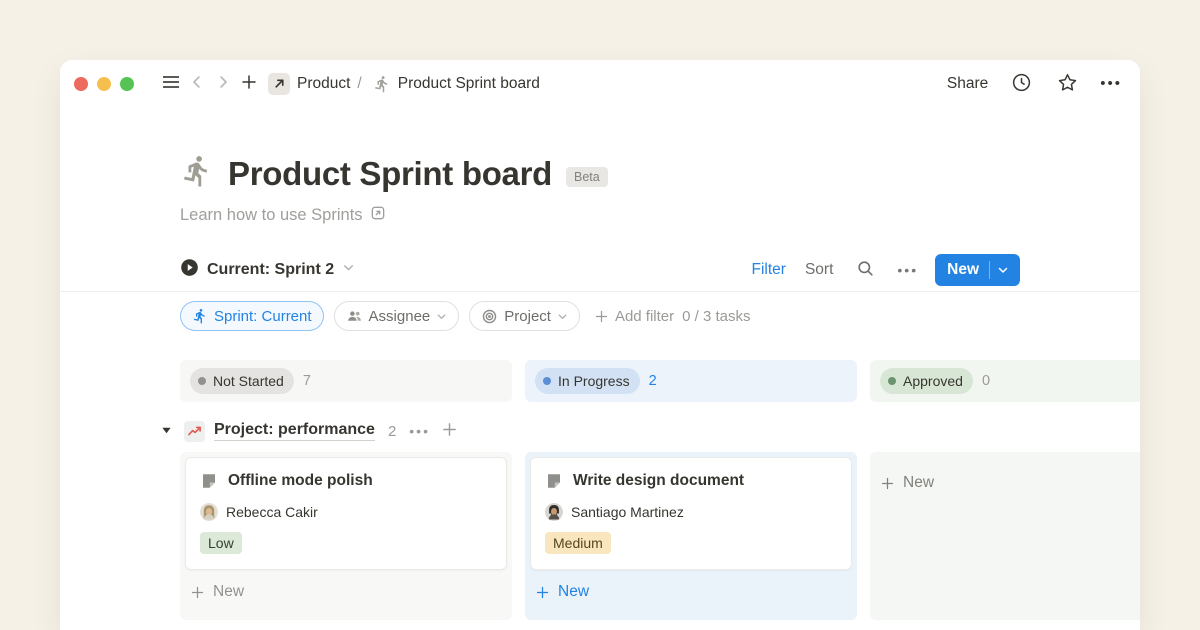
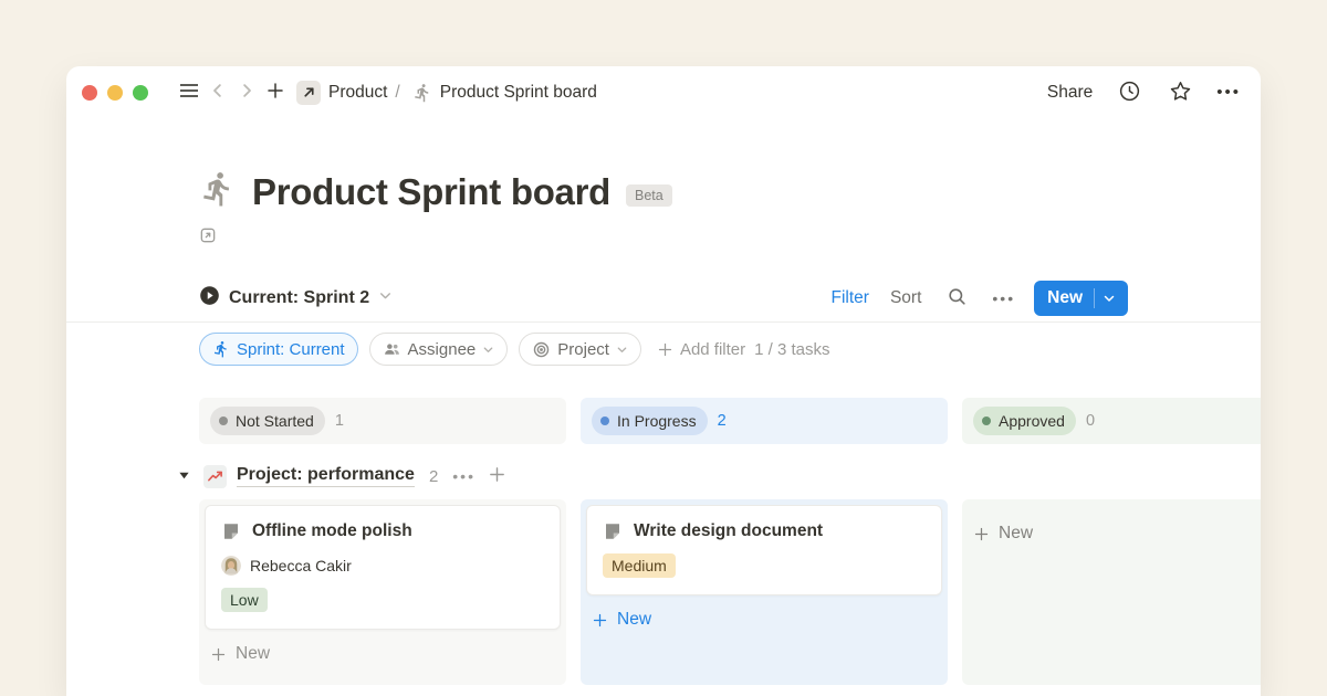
  Product
  /
  Product Sprint board
  Share
  •••
  Product Sprint board
  Beta
- Learn how to use Sprints
  Current: Sprint 2
  Filter
  Sort
  •••
  New
  Sprint: Current
  Assignee
  Project
  Add filter
- 0 / 3 tasks
+ 1 / 3 tasks
  Not Started
- 7
+ 1
  In Progress
  2
  Approved
  0
  Project: performance
  2
  •••
  Offline mode polish
  Rebecca Cakir
  Low
  New
  Write design document
- Santiago Martinez
  Medium
  New
  New
